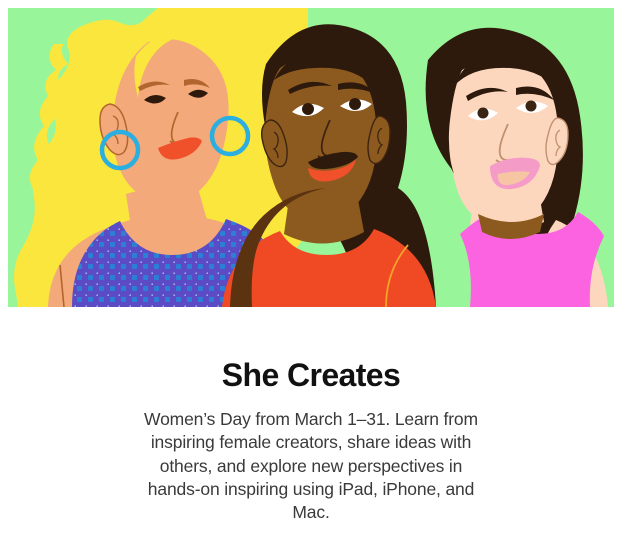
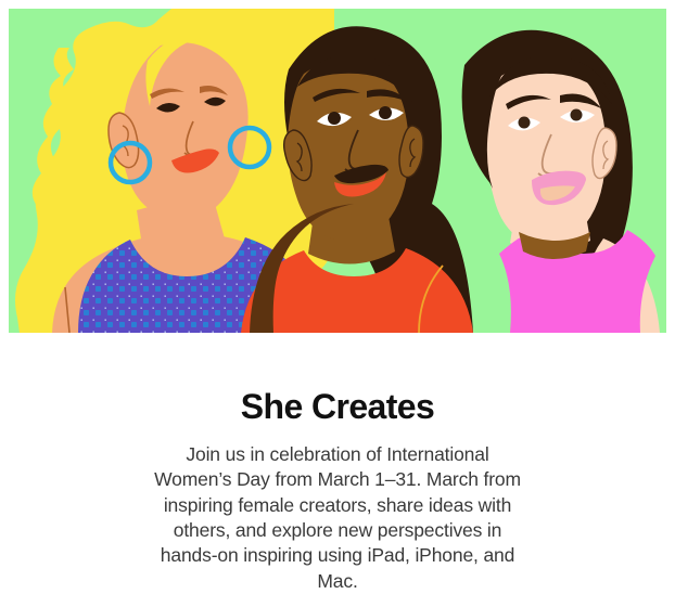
  She Creates
+ Join us in celebration of International
- Women’s Day from March 1–31. Learn from
+ Women’s Day from March 1–31. March from
  inspiring female creators, share ideas with
  others, and explore new perspectives in
  hands-on inspiring using iPad, iPhone, and
  Mac.
